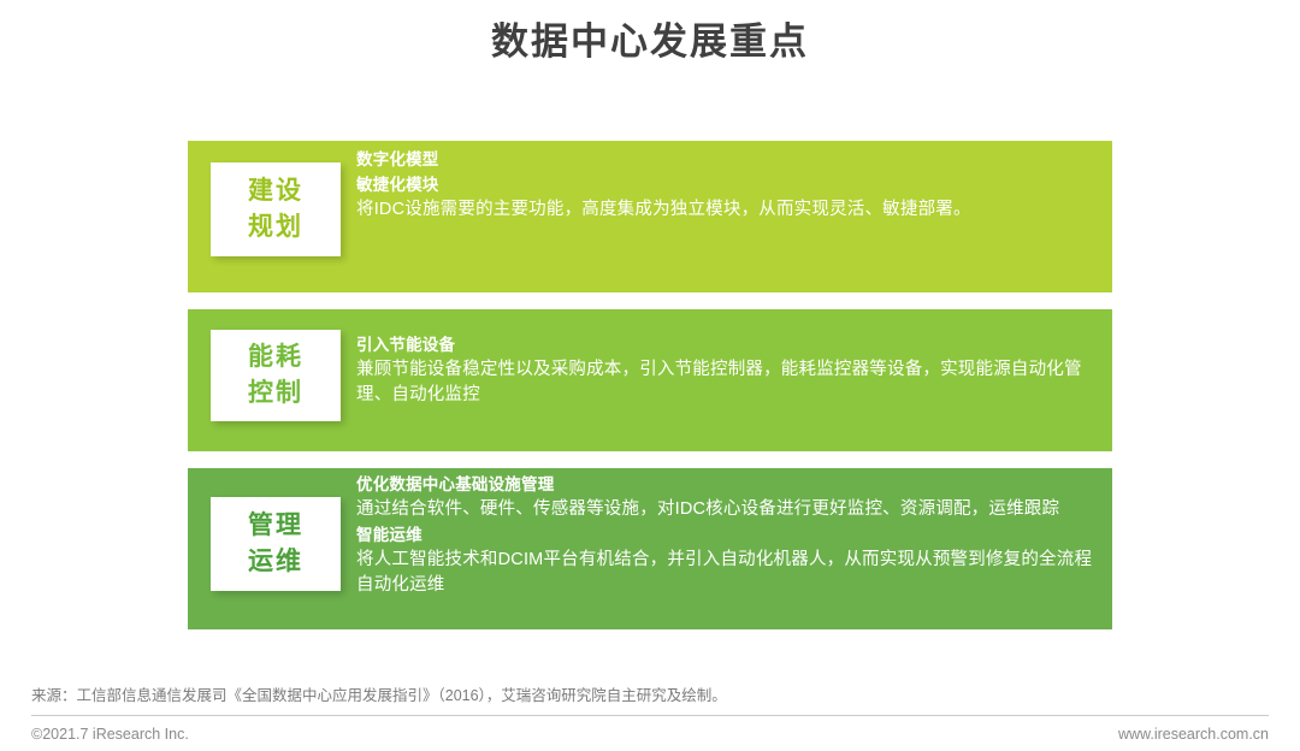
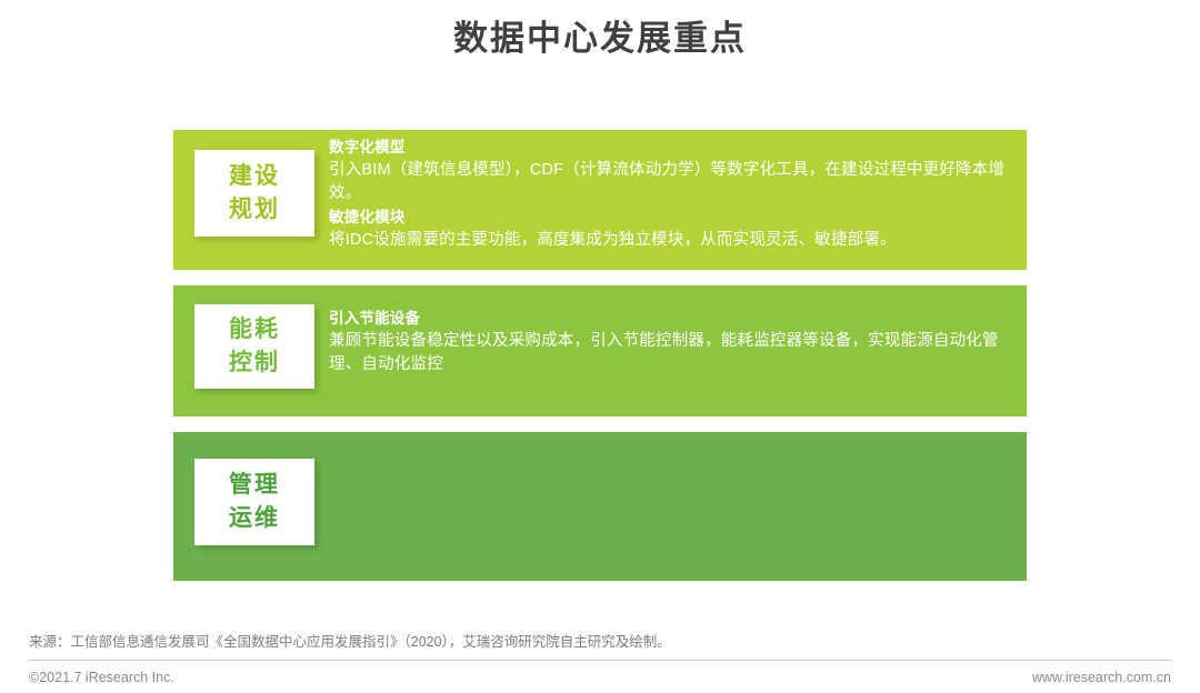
  数据中心发展重点
  建设
  规划
  数字化模型
+ 引入BIM（建筑信息模型），CDF（计算流体动力学）等数字化工具，在建设过程中更好降本增效。
  敏捷化模块
  将IDC设施需要的主要功能，高度集成为独立模块，从而实现灵活、敏捷部署。
  能耗
  控制
  引入节能设备
  兼顾节能设备稳定性以及采购成本，引入节能控制器，能耗监控器等设备，实现能源自动化管理、自动化监控
  管理
  运维
- 优化数据中心基础设施管理
- 通过结合软件、硬件、传感器等设施，对IDC核心设备进行更好监控、资源调配，运维跟踪
- 智能运维
- 将人工智能技术和DCIM平台有机结合，并引入自动化机器人，从而实现从预警到修复的全流程自动化运维
- 来源：工信部信息通信发展司《全国数据中心应用发展指引》（2016），艾瑞咨询研究院自主研究及绘制。
+ 来源：工信部信息通信发展司《全国数据中心应用发展指引》（2020），艾瑞咨询研究院自主研究及绘制。
  ©2021.7 iResearch Inc.
  www.iresearch.com.cn
